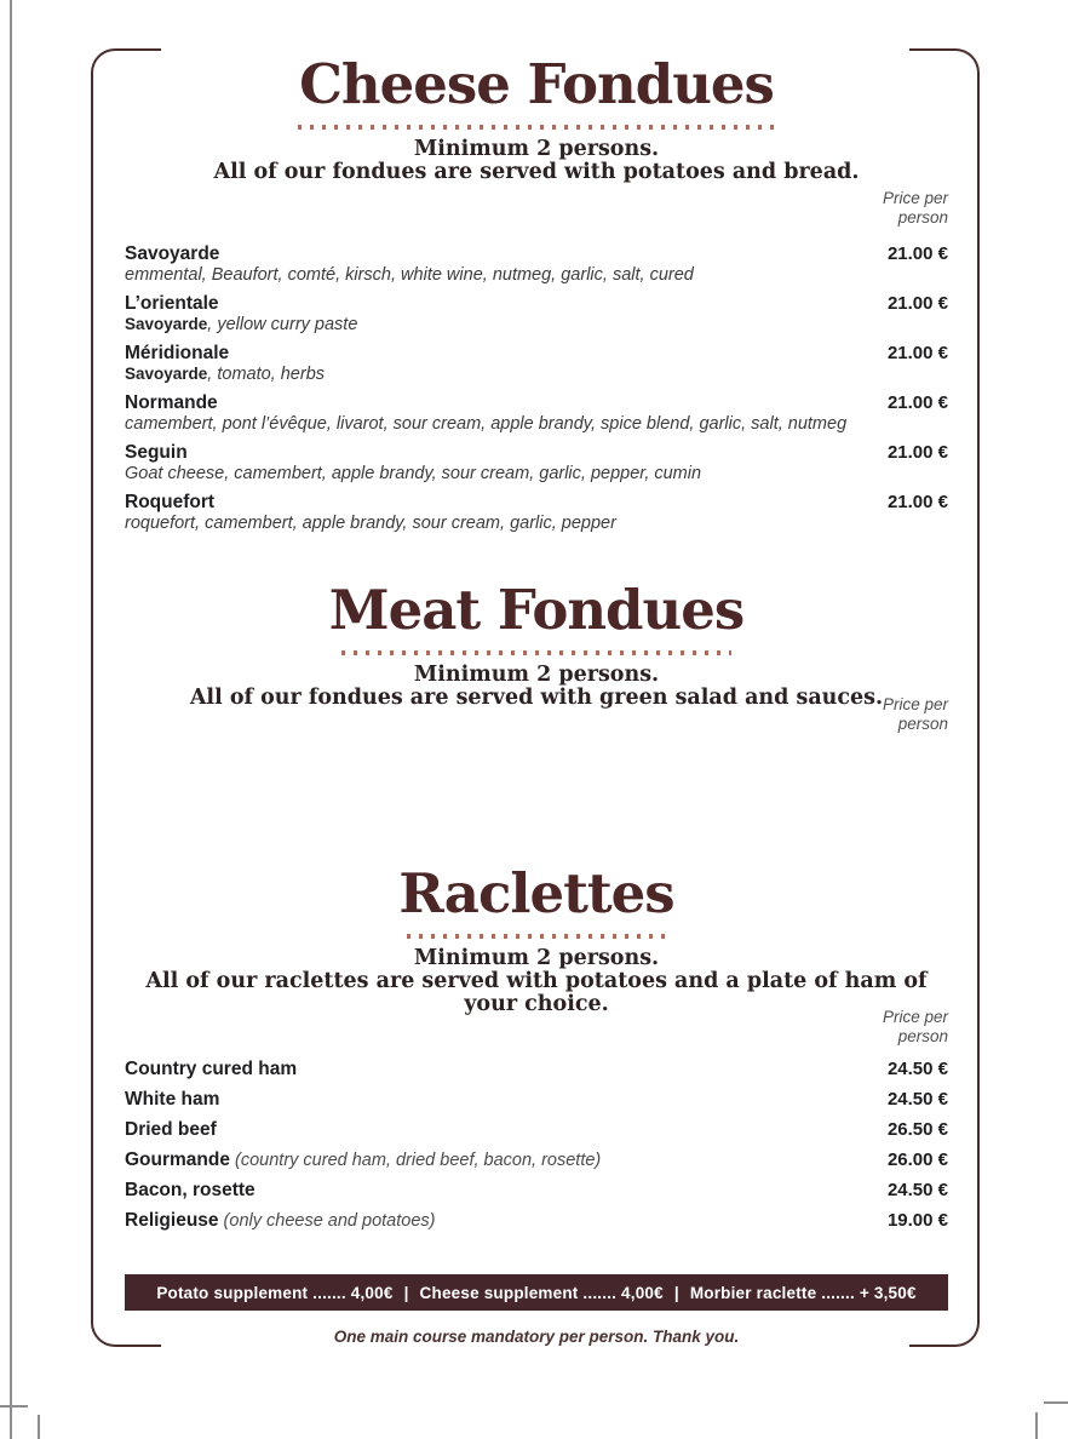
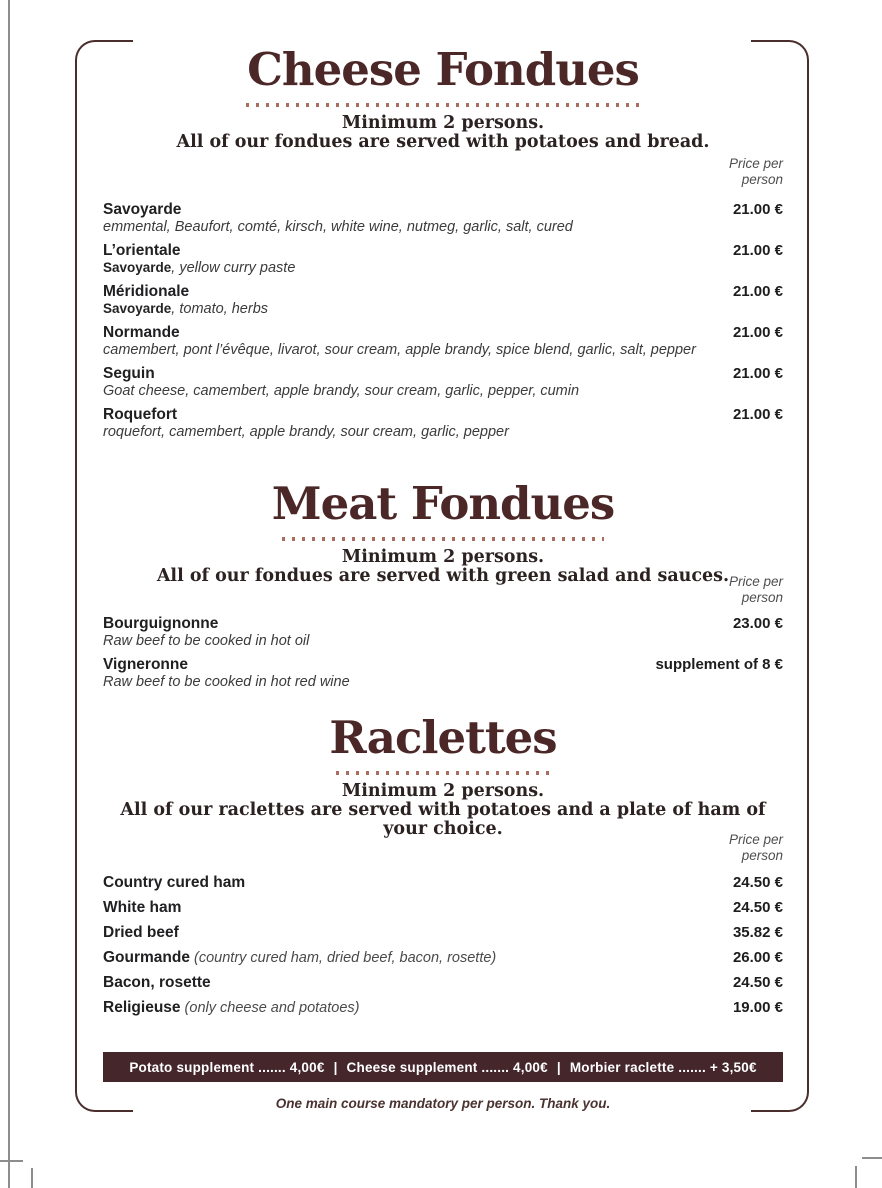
  Cheese Fondues
  Minimum 2 persons.
  All of our fondues are served with potatoes and bread.
  Price per
  person
  Savoyarde
  21.00 €
  emmental, Beaufort, comté, kirsch, white wine, nutmeg, garlic, salt, cured
  L’orientale
  21.00 €
  Savoyarde, yellow curry paste
  Méridionale
  21.00 €
  Savoyarde, tomato, herbs
  Normande
  21.00 €
- camembert, pont l’évêque, livarot, sour cream, apple brandy, spice blend, garlic, salt, nutmeg
+ camembert, pont l’évêque, livarot, sour cream, apple brandy, spice blend, garlic, salt, pepper
  Seguin
  21.00 €
  Goat cheese, camembert, apple brandy, sour cream, garlic, pepper, cumin
  Roquefort
  21.00 €
  roquefort, camembert, apple brandy, sour cream, garlic, pepper
  Meat Fondues
  Minimum 2 persons.
  All of our fondues are served with green salad and sauces.
  Price per
  person
+ Bourguignonne
+ 23.00 €
+ Raw beef to be cooked in hot oil
+ Vigneronne
+ supplement of 8 €
+ Raw beef to be cooked in hot red wine
  Raclettes
  Minimum 2 persons.
  All of our raclettes are served with potatoes and a plate of ham of your choice.
  Price per
  person
  Country cured ham
  24.50 €
  White ham
  24.50 €
  Dried beef
- 26.50 €
+ 35.82 €
  Gourmande (country cured ham, dried beef, bacon, rosette)
  26.00 €
  Bacon, rosette
  24.50 €
  Religieuse (only cheese and potatoes)
  19.00 €
  Potato supplement ....... 4,00€
  |
  Cheese supplement ....... 4,00€
  |
  Morbier raclette ....... + 3,50€
  One main course mandatory per person. Thank you.
